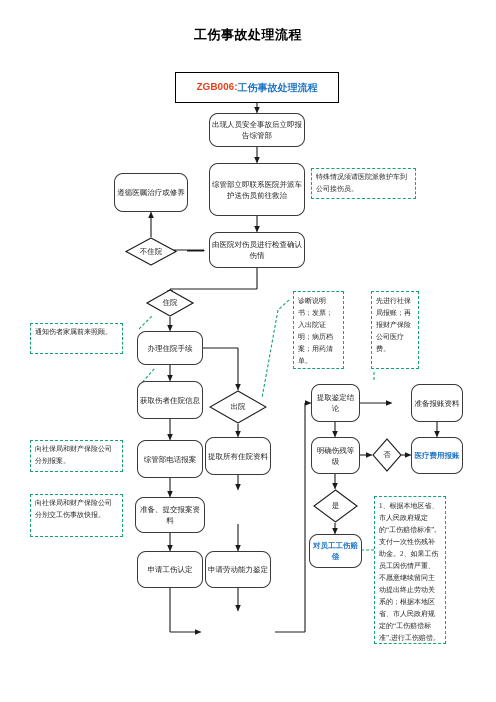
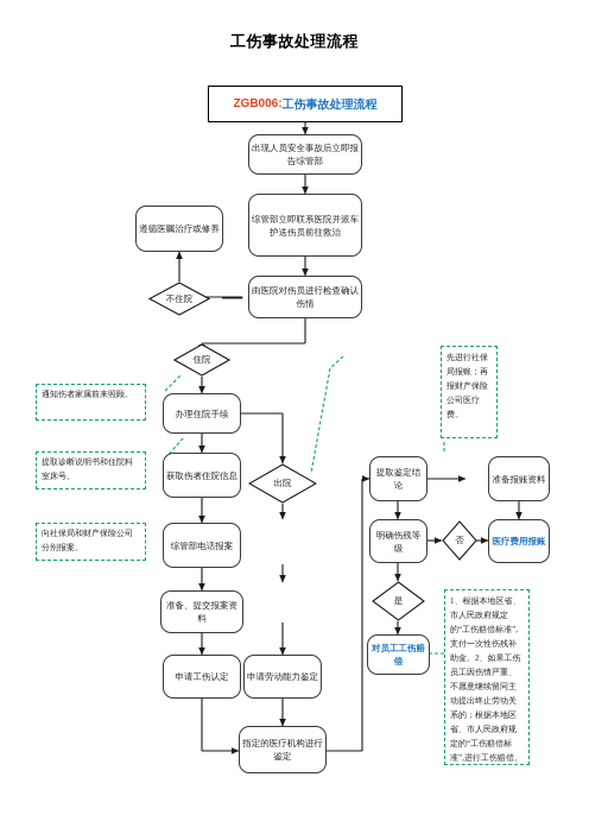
  工伤事故处理流程
  ZGB006:
  工伤事故处理流程
  出现人员安全事故后立即报告综管部
  综管部立即联系医院并派车护送伤员前往救治
  遵循医嘱治疗或修养
  由医院对伤员进行检查确认伤情
  办理住院手续
  获取伤者住院信息
  综管部电话报案
  准备、提交报案资料
  申请工伤认定
- 提取所有住院资料
  申请劳动能力鉴定
+ 指定的医疗机构进行鉴定
  提取鉴定结论
  明确伤残等级
  准备报账资料
  医疗费用报账
  对员工工伤赔偿
  不住院
  住院
  出院
  否
  是
- 特殊情况须请医院派救护车到公司接伤员。
  通知伤者家属前来照顾。
+ 提取诊断说明书和住院科室床号。
  向社保局和财产保险公司分别报案。
- 向社保局和财产保险公司分别交工伤事故快报。
- 诊断说明书；发票；入出院证明；病历档案；用药清单。
  先进行社保局报账；再报财产保险公司医疗费。
  1、根据本地区省、市人民政府规定的“工伤赔偿标准”,支付一次性伤残补助金。2、如果工伤员工因伤情严重、不愿意继续留同主动提出终止劳动关系的；根据本地区省、市人民政府规定的“工伤赔偿标准”,进行工伤赔偿。
